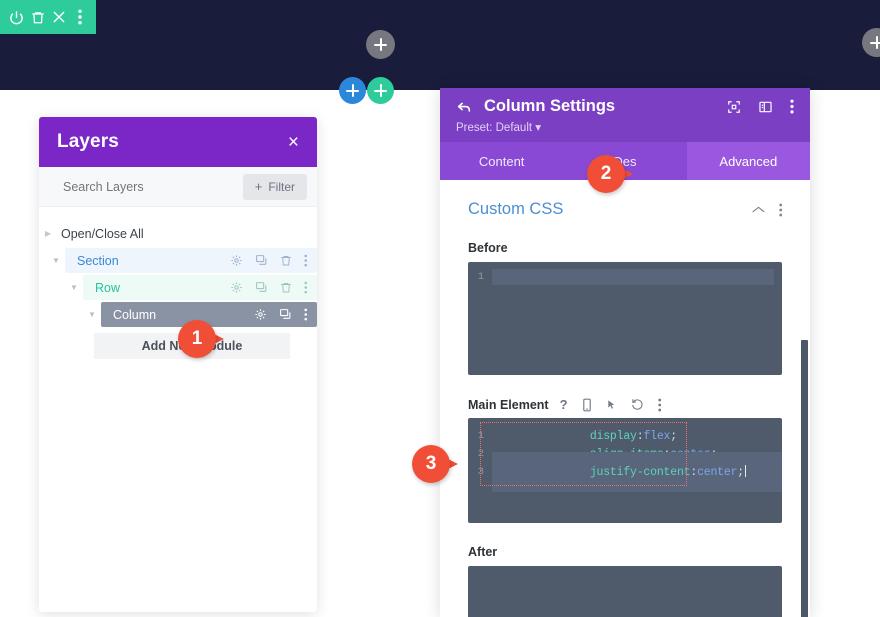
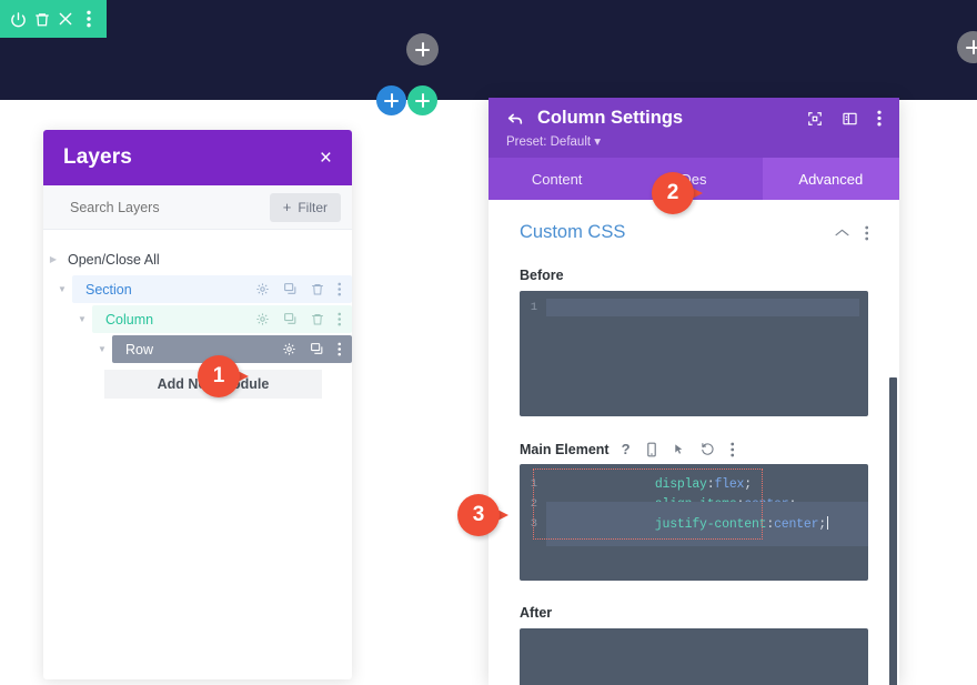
  Layers
  ×
  Search Layers
  +
  Filter
  ▶
  Open/Close All
  ▼
  Section
  ▼
- Row
+ Column
  ▼
- Column
+ Row
  Column Settings
  Preset: Default ▾
  Content
  Advanced
  Custom CSS
  Before
  1
  Main Element
  ?
  1
  display:flex;
  2
  3
  justify-content:center;
  After
  1
  2
  3
